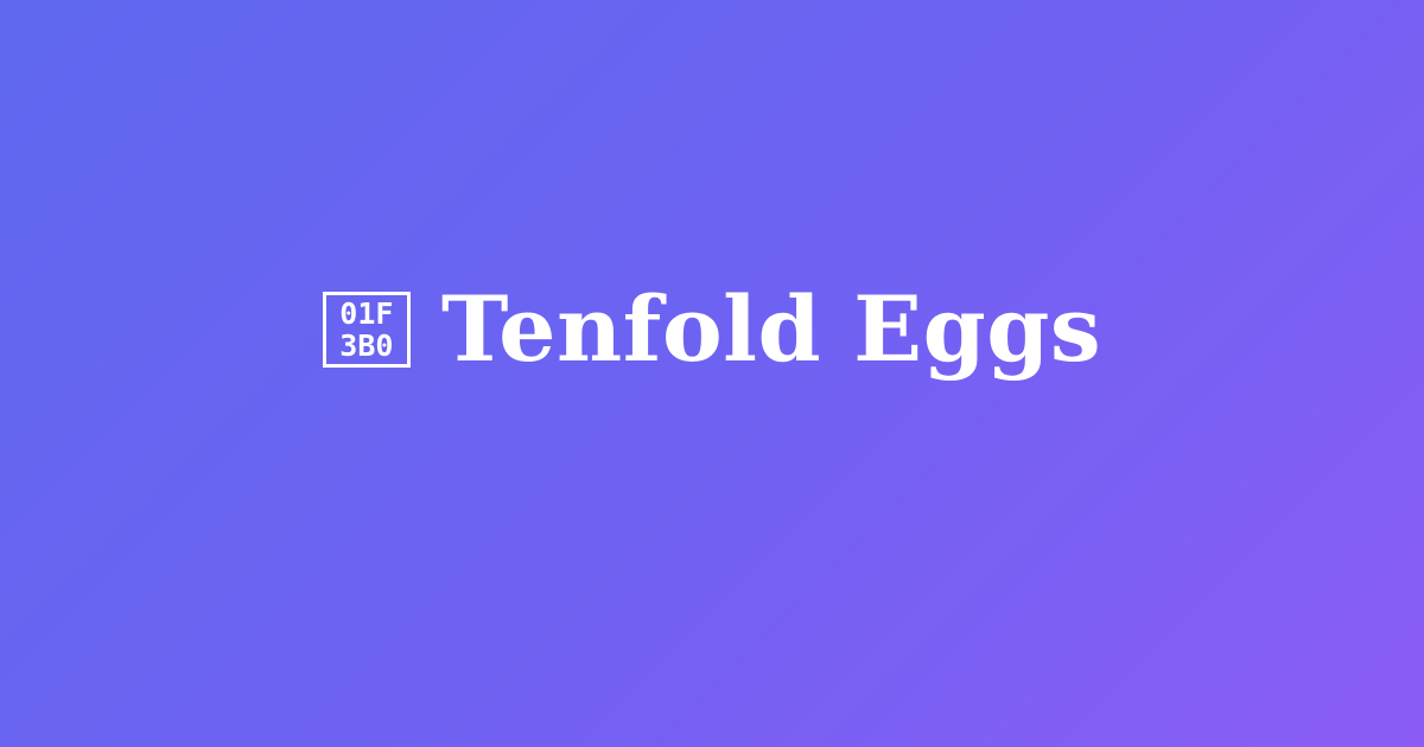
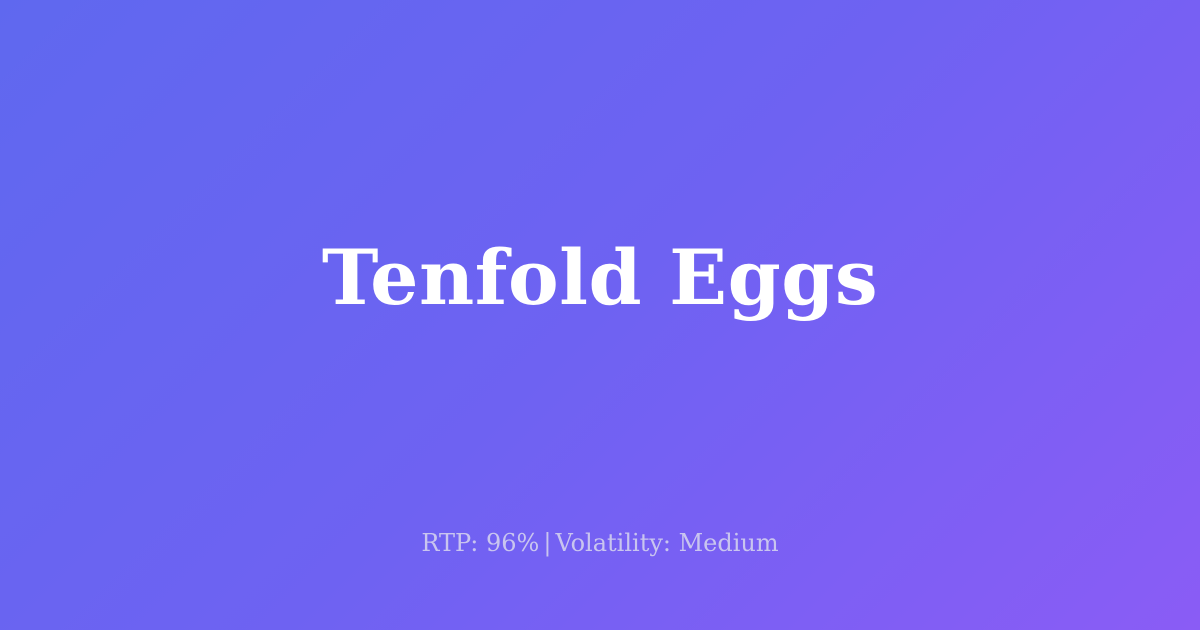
- 01F
- 3B0
  Tenfold Eggs
+ RTP: 96% | Volatility: Medium
